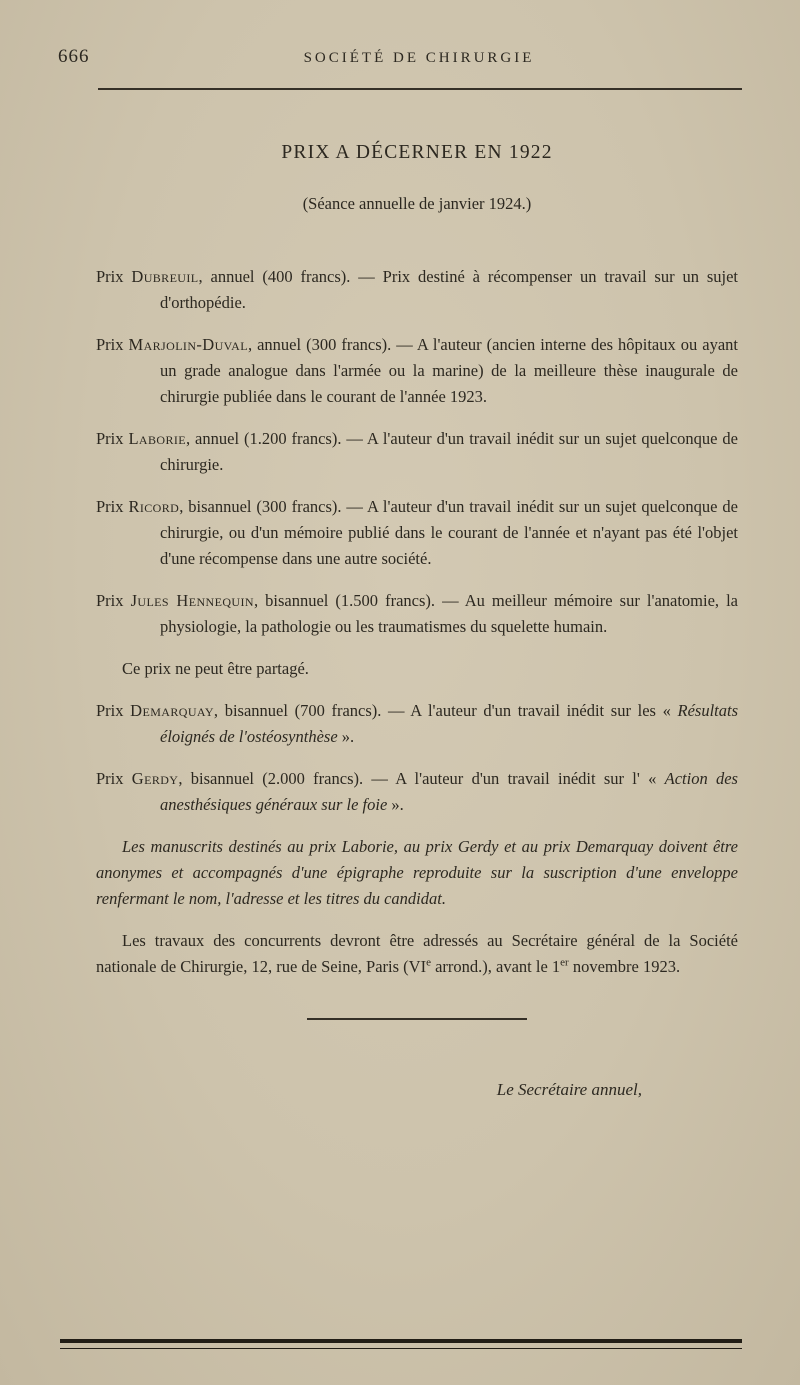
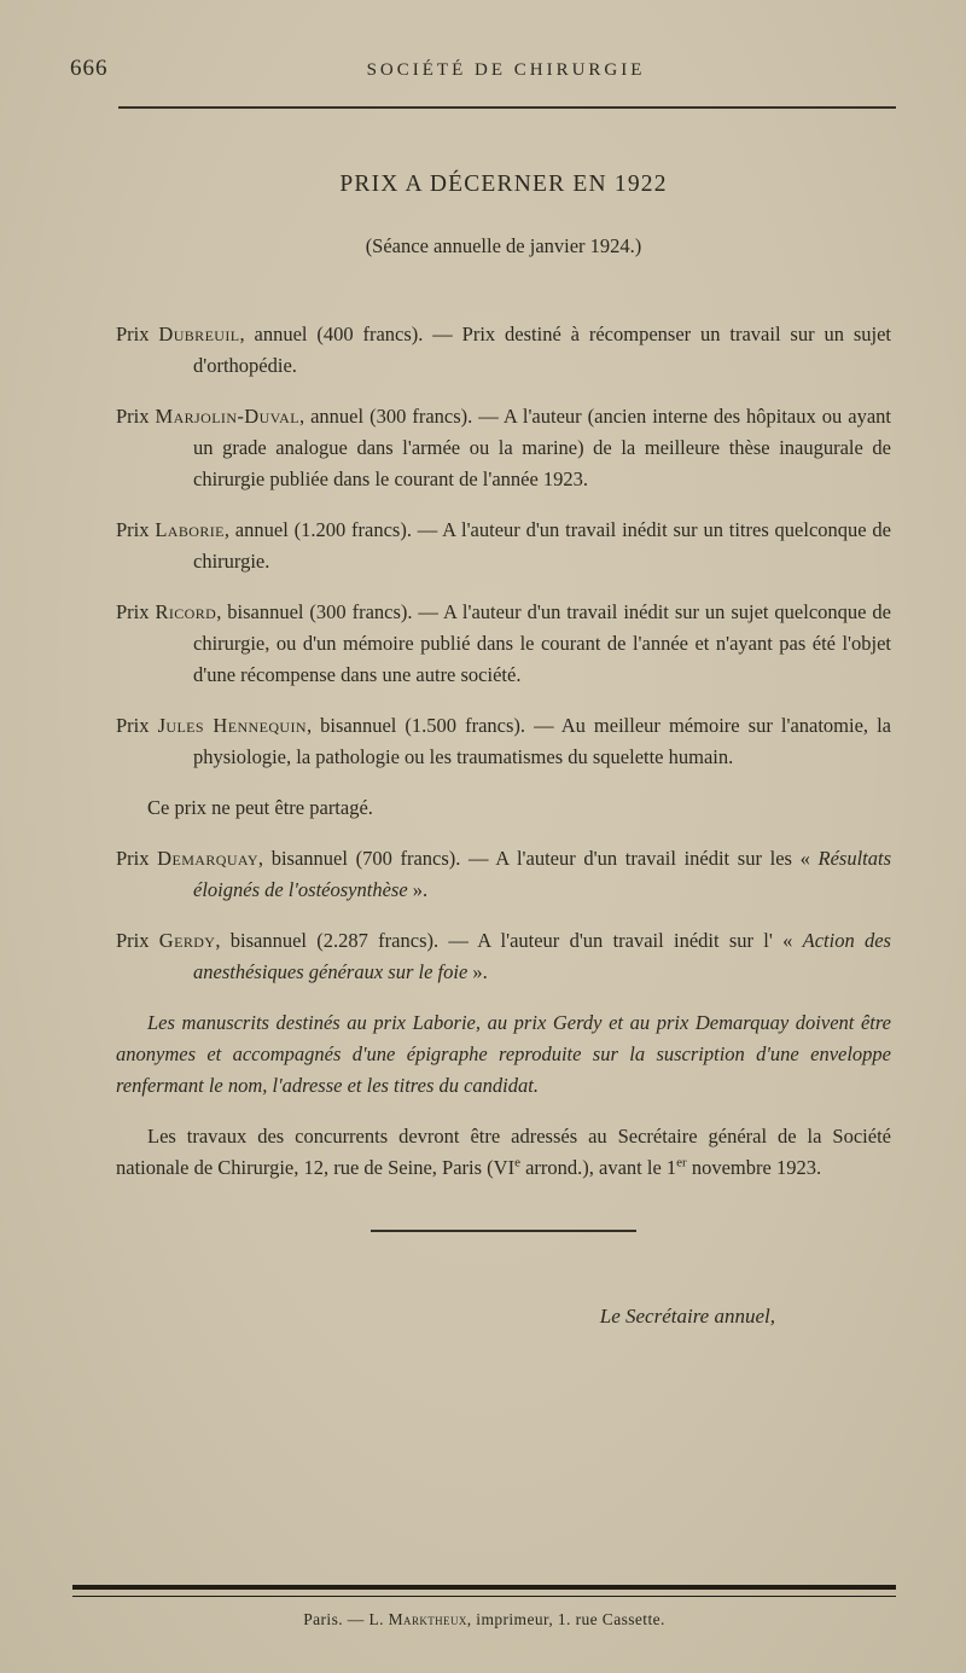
  666
  SOCIÉTÉ DE CHIRURGIE
  PRIX A DÉCERNER EN 1922
  (Séance annuelle de janvier 1924.)
  Prix Dubreuil, annuel (400 francs). — Prix destiné à récompenser un travail sur un sujet d'orthopédie.
  Prix Marjolin-Duval, annuel (300 francs). — A l'auteur (ancien interne des hôpitaux ou ayant un grade analogue dans l'armée ou la marine) de la meilleure thèse inaugurale de chirurgie publiée dans le courant de l'année 1923.
- Prix Laborie, annuel (1.200 francs). — A l'auteur d'un travail inédit sur un sujet quelconque de chirurgie.
+ Prix Laborie, annuel (1.200 francs). — A l'auteur d'un travail inédit sur un titres quelconque de chirurgie.
  Prix Ricord, bisannuel (300 francs). — A l'auteur d'un travail inédit sur un sujet quelconque de chirurgie, ou d'un mémoire publié dans le courant de l'année et n'ayant pas été l'objet d'une récompense dans une autre société.
  Prix Jules Hennequin, bisannuel (1.500 francs). — Au meilleur mémoire sur l'anatomie, la physiologie, la pathologie ou les traumatismes du squelette humain.
  Ce prix ne peut être partagé.
  Prix Demarquay, bisannuel (700 francs). — A l'auteur d'un travail inédit sur les « Résultats éloignés de l'ostéosynthèse ».
- Prix Gerdy, bisannuel (2.000 francs). — A l'auteur d'un travail inédit sur l' « Action des anesthésiques généraux sur le foie ».
+ Prix Gerdy, bisannuel (2.287 francs). — A l'auteur d'un travail inédit sur l' « Action des anesthésiques généraux sur le foie ».
  Les manuscrits destinés au prix Laborie, au prix Gerdy et au prix Demarquay doivent être anonymes et accompagnés d'une épigraphe reproduite sur la suscription d'une enveloppe renfermant le nom, l'adresse et les titres du candidat.
  Les travaux des concurrents devront être adressés au Secrétaire général de la Société nationale de Chirurgie, 12, rue de Seine, Paris (VIe arrond.), avant le 1er novembre 1923.
  Le Secrétaire annuel,
+ Paris. — L. Marktheux, imprimeur, 1. rue Cassette.
